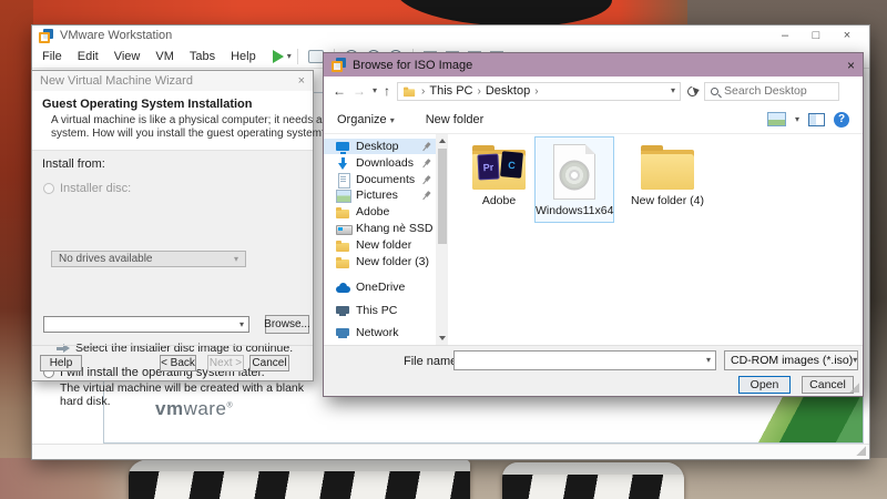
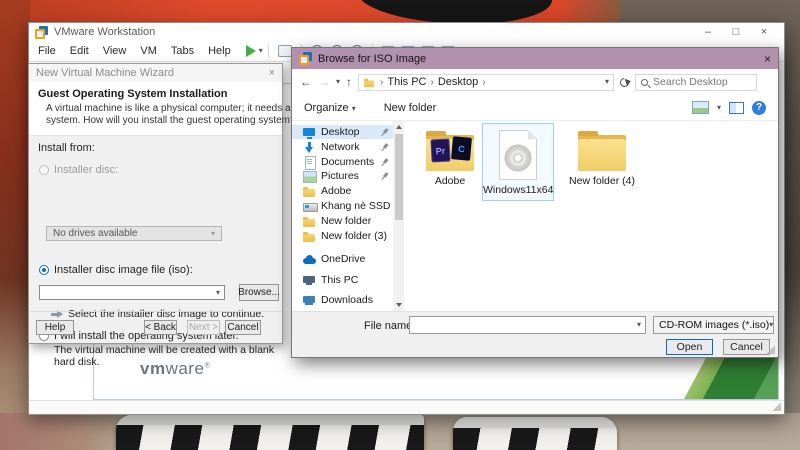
  VMware Workstation
  –
  □
  ×
  File
  Edit
  View
  VM
  Tabs
  Help
  ▾
  vmware
  New Virtual Machine Wizard
  ×
  Guest Operating System Installation
  A virtual machine is like a physical computer; it needs a
  system. How will you install the guest operating system
  Install from:
  Installer disc:
  No drives available
  ▾
+ Installer disc image file (iso):
  ▾
  Browse...
  Select the installer disc image to continue.
  I will install the operating system later.
  The virtual machine will be created with a blank hard disk.
  Help
  < Back
  Next >
  Cancel
  Browse for ISO Image
  ×
  ←
  →
  ▾
  ↑
  ›
  This PC
  ›
  Desktop
  ›
  ▾
  Search Desktop
  Organize ▾
  New folder
  ▾
  ?
  Desktop
- Downloads
+ Network
  Documents
  Pictures
  Adobe
  Khang nè SSD
  New folder
  New folder (3)
  OneDrive
  This PC
- Network
+ Downloads
  Adobe
  Windows11x64
  New folder (4)
  File nam
  ▾
  CD-ROM images (*.iso)
  ▾
  Open
  Cancel
